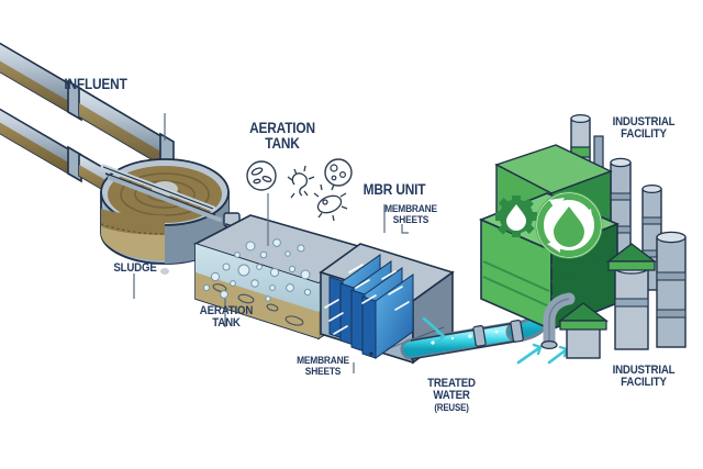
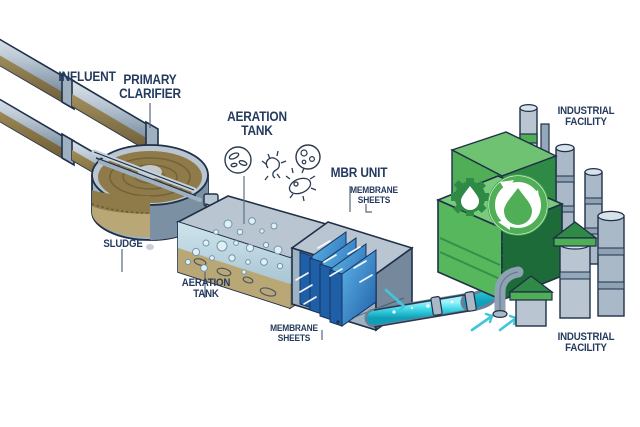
  INFLUENT
+ PRIMARY
+ CLARIFIER
  SLUDGE
  AERATION
  TANK
  AERATION
  TANK
  MBR UNIT
  MEMBRANE
  SHEETS
  MEMBRANE
  SHEETS
- TREATED
- WATER
- (REUSE)
  INDUSTRIAL
  FACILITY
  INDUSTRIAL
  FACILITY
